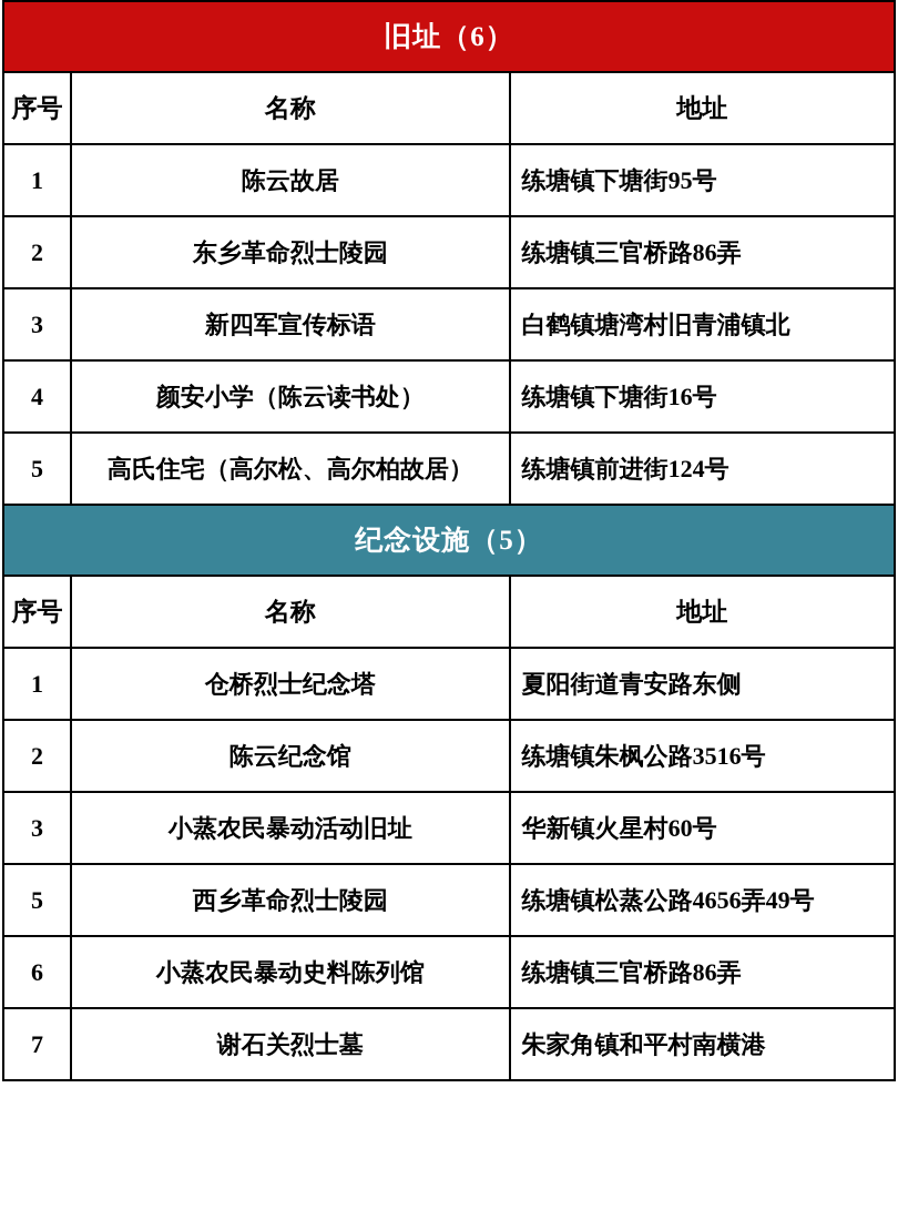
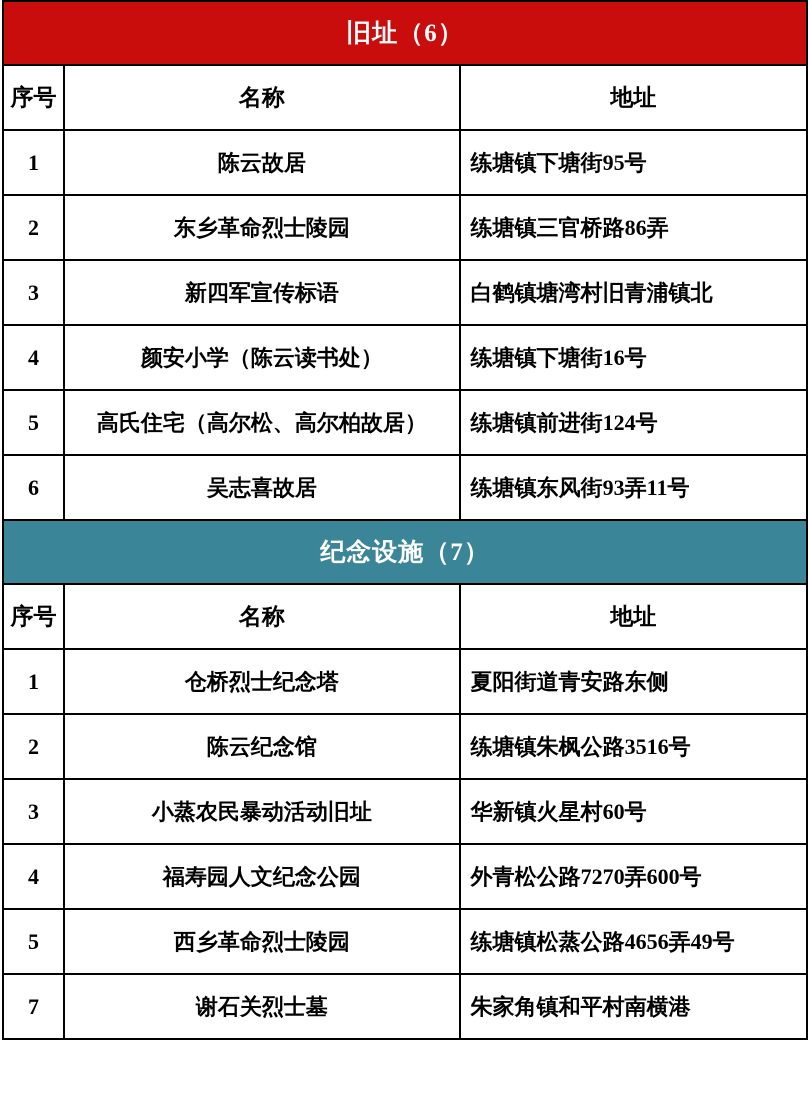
  旧址（6）
  序号	名称	地址
  1	陈云故居	练塘镇下塘街95号
  2	东乡革命烈士陵园	练塘镇三官桥路86弄
  3	新四军宣传标语	白鹤镇塘湾村旧青浦镇北
  4	颜安小学（陈云读书处）	练塘镇下塘街16号
  5	高氏住宅（高尔松、高尔柏故居）	练塘镇前进街124号
+ 6	吴志喜故居	练塘镇东风街93弄11号
- 纪念设施（5）
+ 纪念设施（7）
  序号	名称	地址
  1	仓桥烈士纪念塔	夏阳街道青安路东侧
  2	陈云纪念馆	练塘镇朱枫公路3516号
  3	小蒸农民暴动活动旧址	华新镇火星村60号
+ 4	福寿园人文纪念公园	外青松公路7270弄600号
  5	西乡革命烈士陵园	练塘镇松蒸公路4656弄49号
- 6	小蒸农民暴动史料陈列馆	练塘镇三官桥路86弄
  7	谢石关烈士墓	朱家角镇和平村南横港
